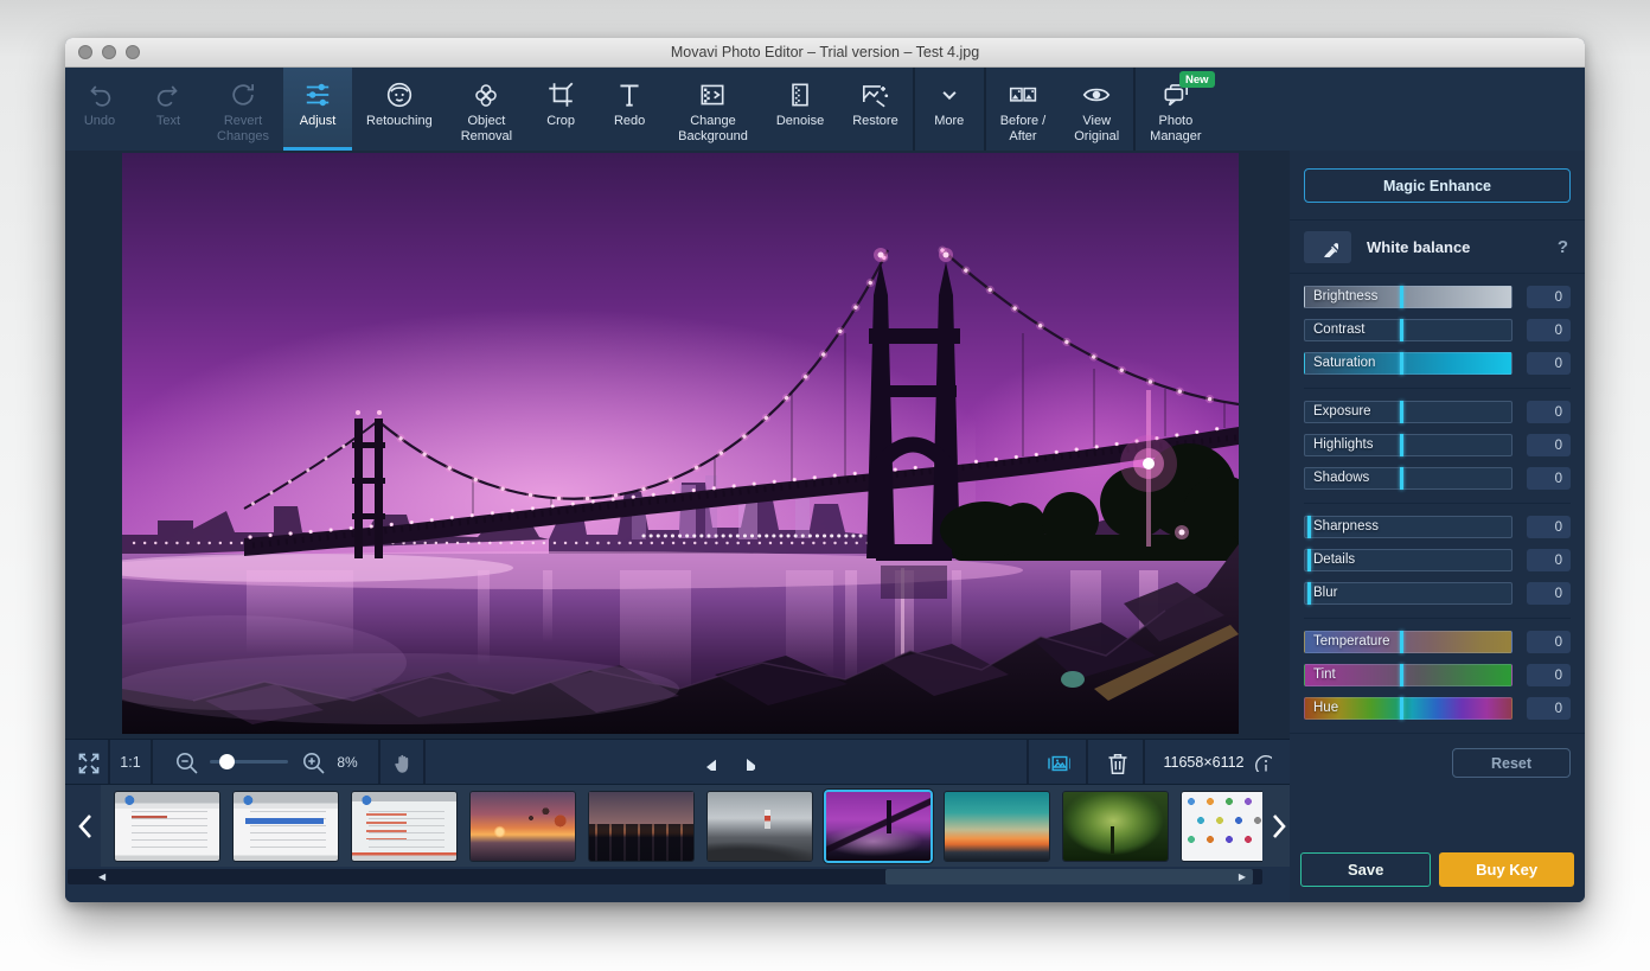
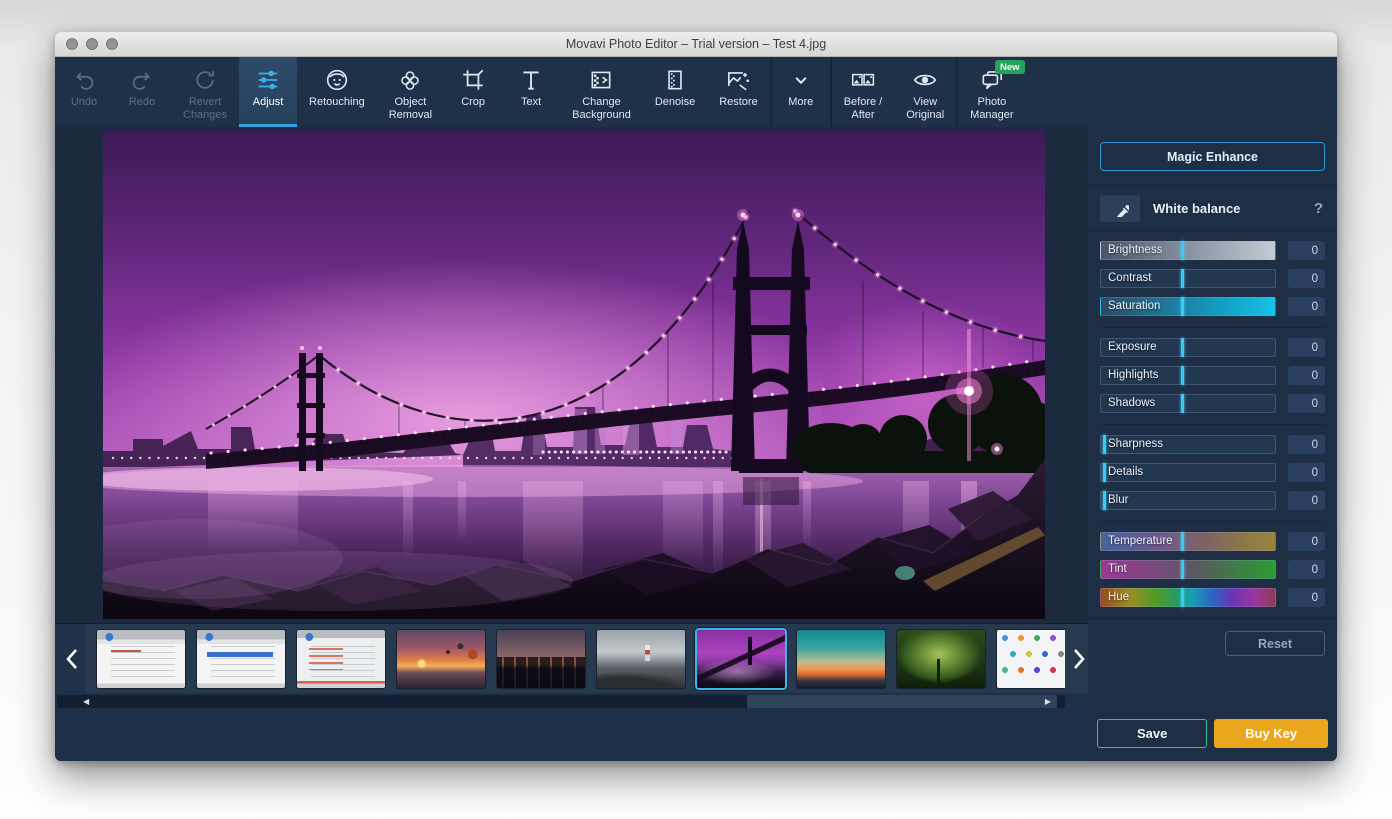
  Movavi Photo Editor – Trial version – Test 4.jpg
  Undo
- Text
+ Redo
  Revert
  Changes
  Adjust
  Retouching
  Object
  Removal
  Crop
- Redo
+ Text
  Change
  Background
  Denoise
  Restore
  More
  Before /
  After
  View
  Original
  Photo
  Manager
  New
- 1:1
- 8%
- 11658×6112
  ◀
  ▶
  Magic Enhance
  White balance
  ?
  Brightness
  0
  Contrast
  0
  Saturation
  0
  Exposure
  0
  Highlights
  0
  Shadows
  0
  Sharpness
  0
  Details
  0
  Blur
  0
  Temperature
  0
  Tint
  0
  Hue
  0
  Reset
  Save
  Buy Key
